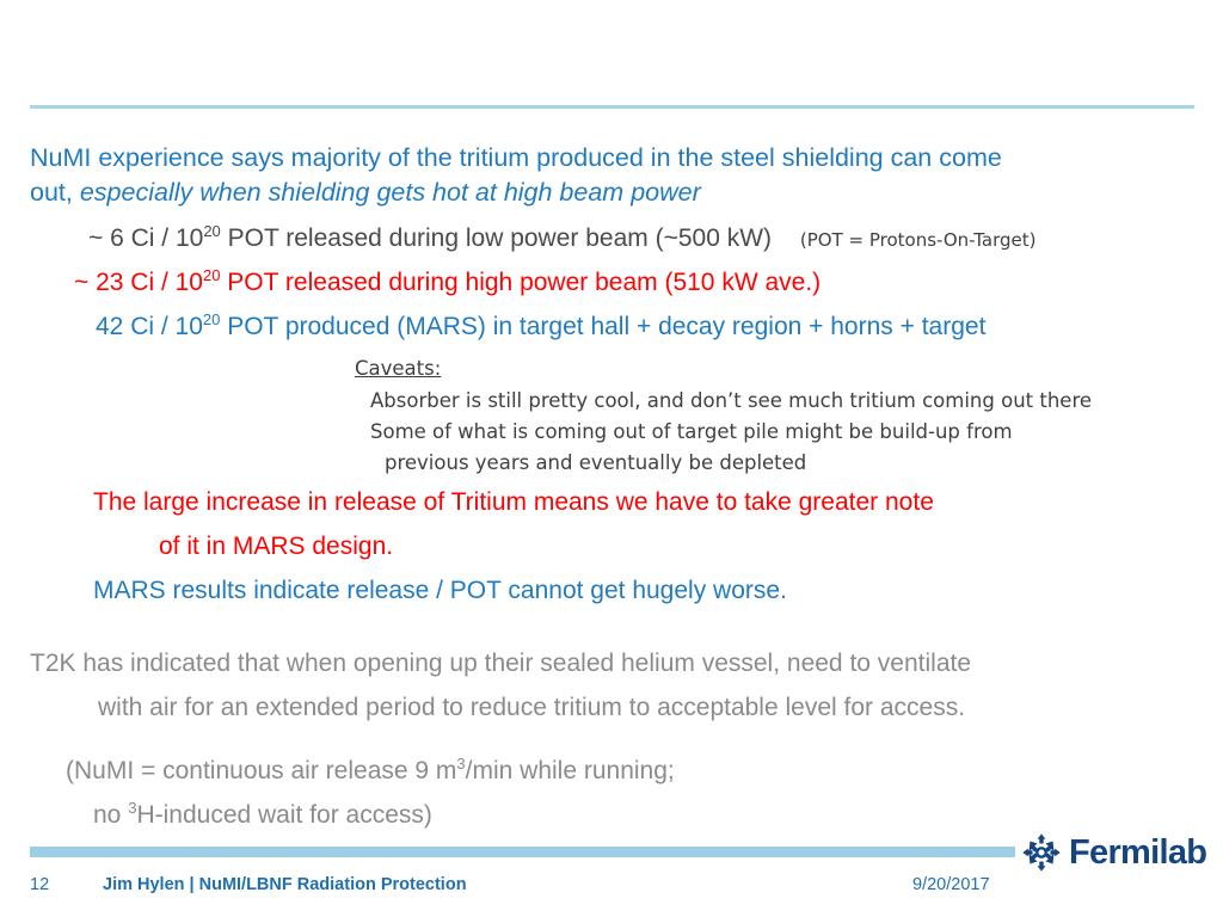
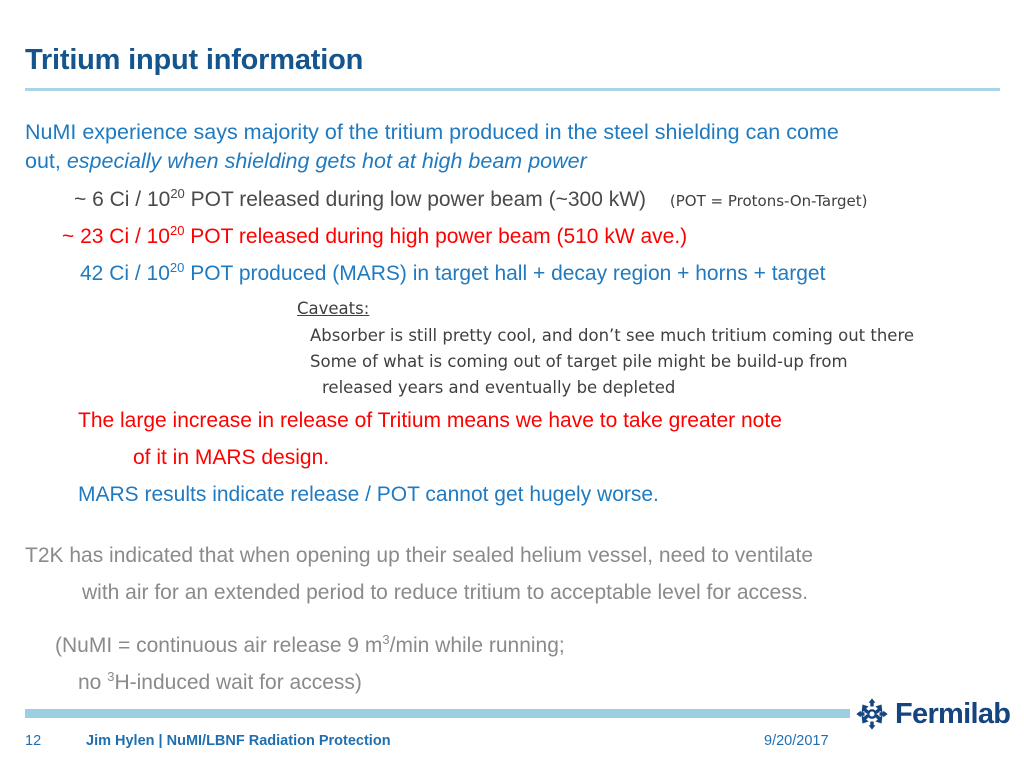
+ Tritium input information
  NuMI experience says majority of the tritium produced in the steel shielding can come
  out, especially when shielding gets hot at high beam power
- ~ 6 Ci / 1020 POT released during low power beam (~500 kW) (POT = Protons-On-Target)
+ ~ 6 Ci / 1020 POT released during low power beam (~300 kW) (POT = Protons-On-Target)
  ~ 23 Ci / 1020 POT released during high power beam (510 kW ave.)
  42 Ci / 1020 POT produced (MARS) in target hall + decay region + horns + target
  Caveats:
  Absorber is still pretty cool, and don’t see much tritium coming out there
  Some of what is coming out of target pile might be build-up from
- previous years and eventually be depleted
+ released years and eventually be depleted
  The large increase in release of Tritium means we have to take greater note
  of it in MARS design.
  MARS results indicate release / POT cannot get hugely worse.
  T2K has indicated that when opening up their sealed helium vessel, need to ventilate
  with air for an extended period to reduce tritium to acceptable level for access.
  (NuMI = continuous air release 9 m3/min while running;
  no 3H-induced wait for access)
  12
  Jim Hylen | NuMI/LBNF Radiation Protection
  9/20/2017
  Fermilab
